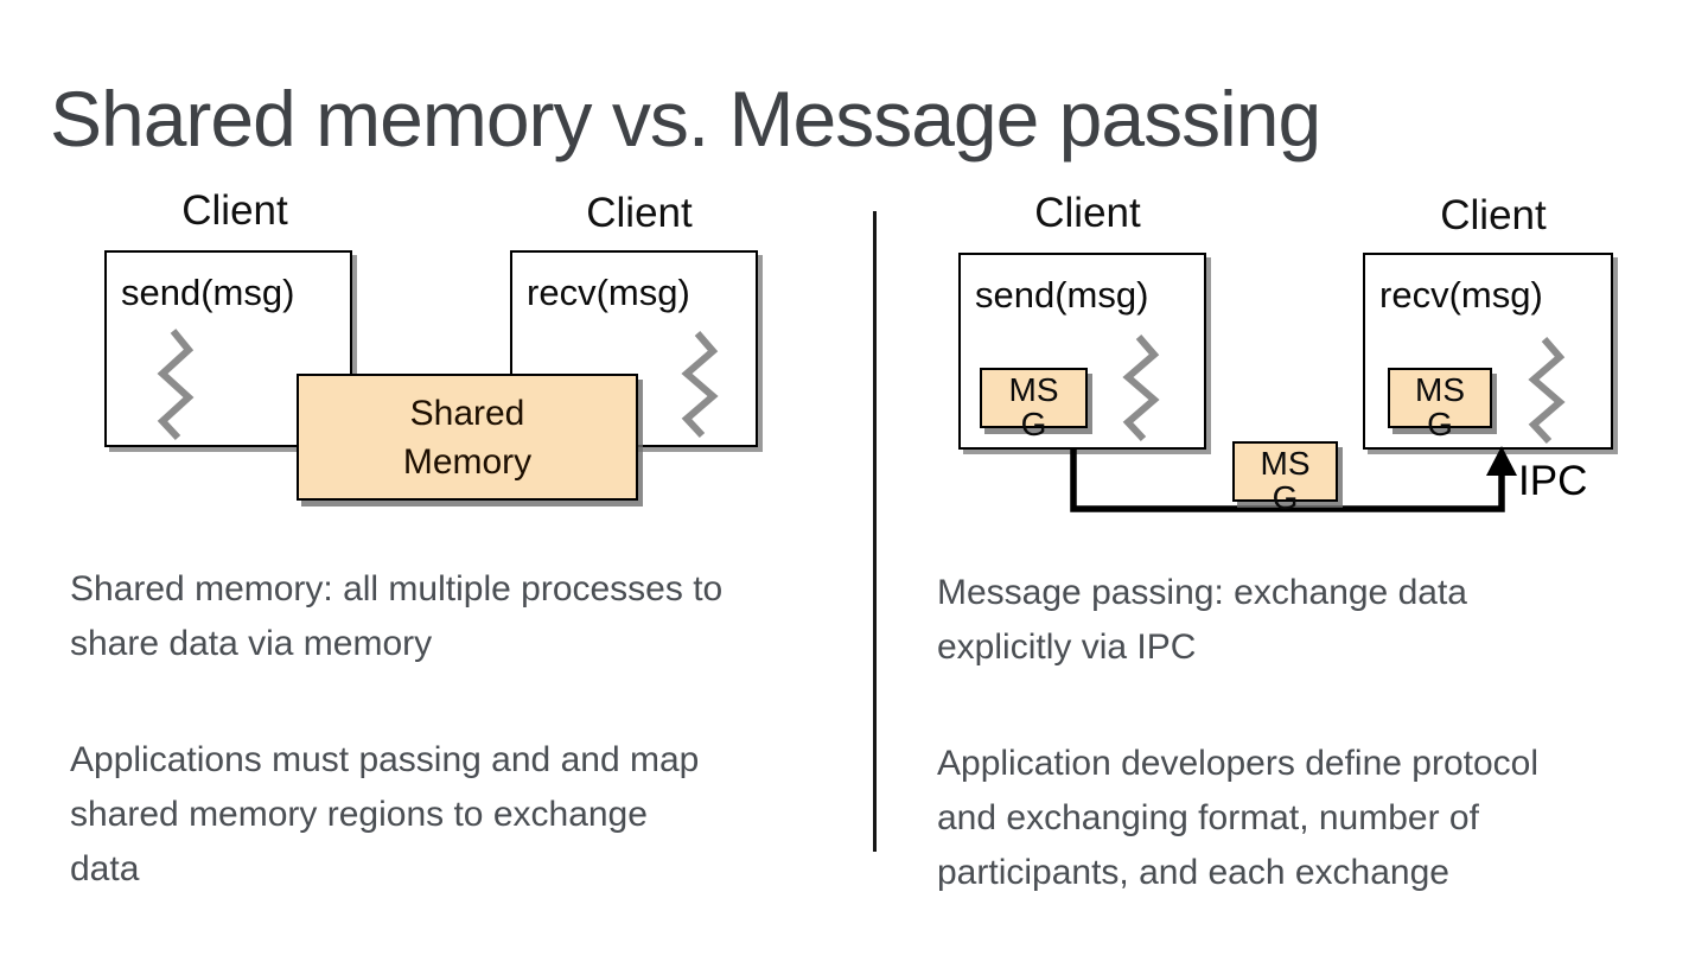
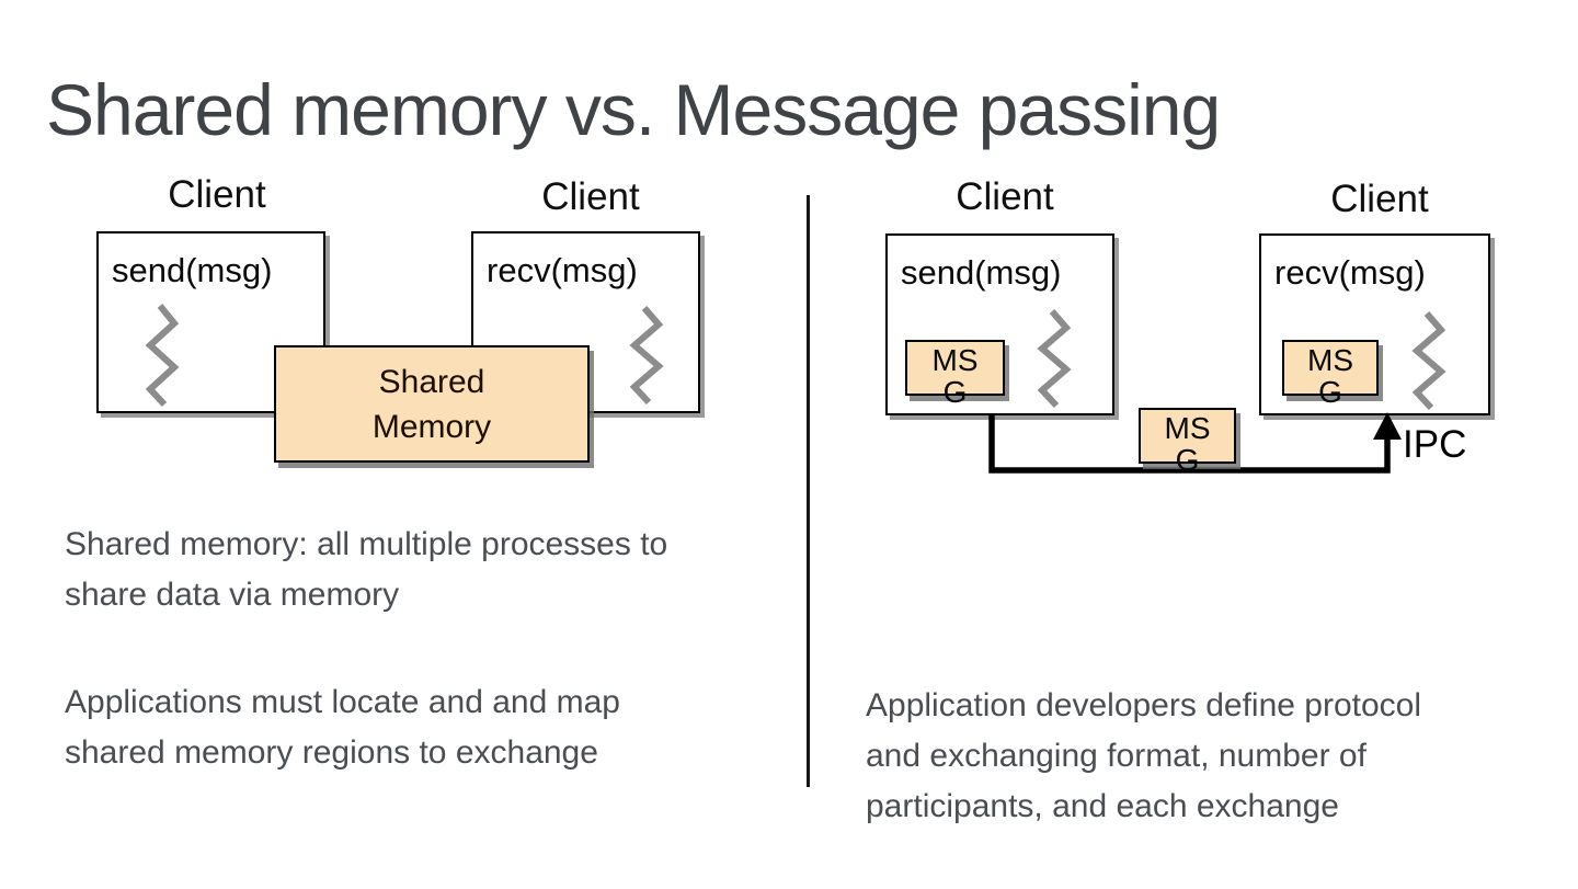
  Shared memory vs. Message passing
  Client
  Client
  send(msg)
  recv(msg)
  Shared
  Memory
  Client
  Client
  send(msg)
  MS
  G
  recv(msg)
  MS
  G
  MS
  G
  IPC
  Shared memory: all multiple processes to
  share data via memory
- Applications must passing and and map
+ Applications must locate and and map
  shared memory regions to exchange
- data
- Message passing: exchange data
- explicitly via IPC
  Application developers define protocol
  and exchanging format, number of
  participants, and each exchange
